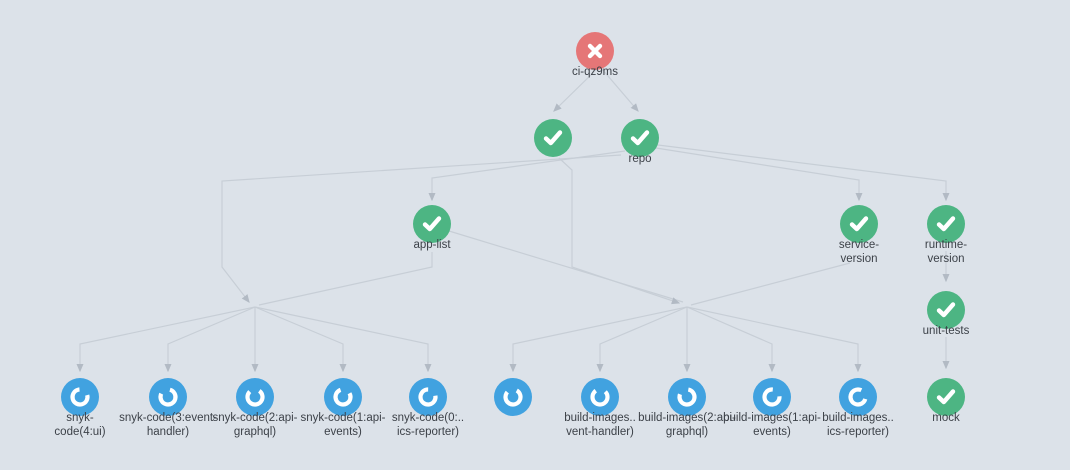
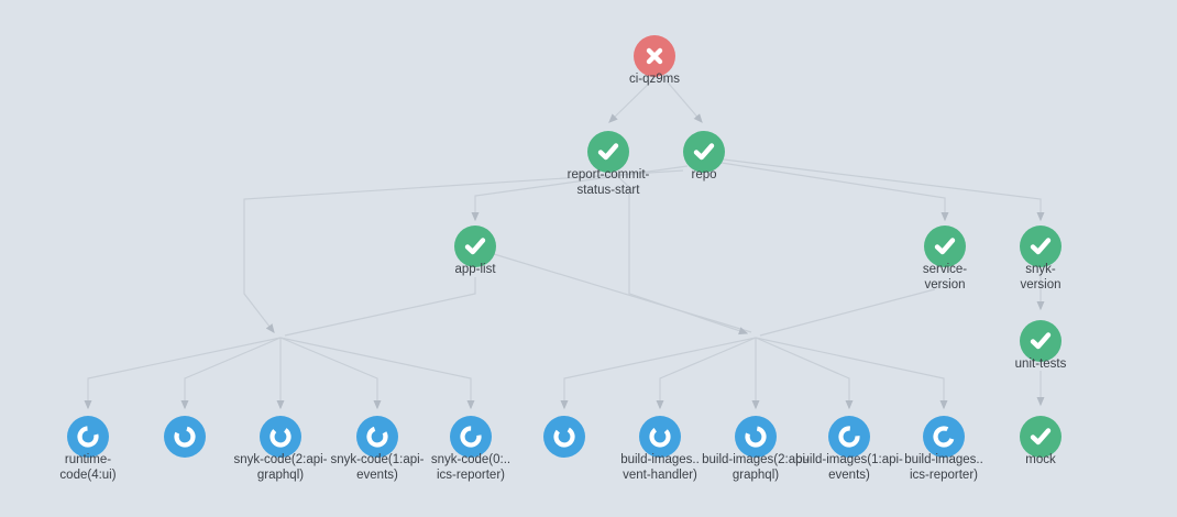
  ci-qz9ms
+ report-commit-
+ status-start
  repo
  app-list
  service-
  version
- runtime-
+ snyk-
  version
  unit-tests
  mock
- snyk-
+ runtime-
  code(4:ui)
- snyk-code(3:event-
- handler)
  snyk-code(2:api-
  graphql)
  snyk-code(1:api-
  events)
  snyk-code(0:..
  ics-reporter)
  build-images..
  vent-handler)
  build-images(2:api-
  graphql)
  build-images(1:api-
  events)
  build-images..
  ics-reporter)
